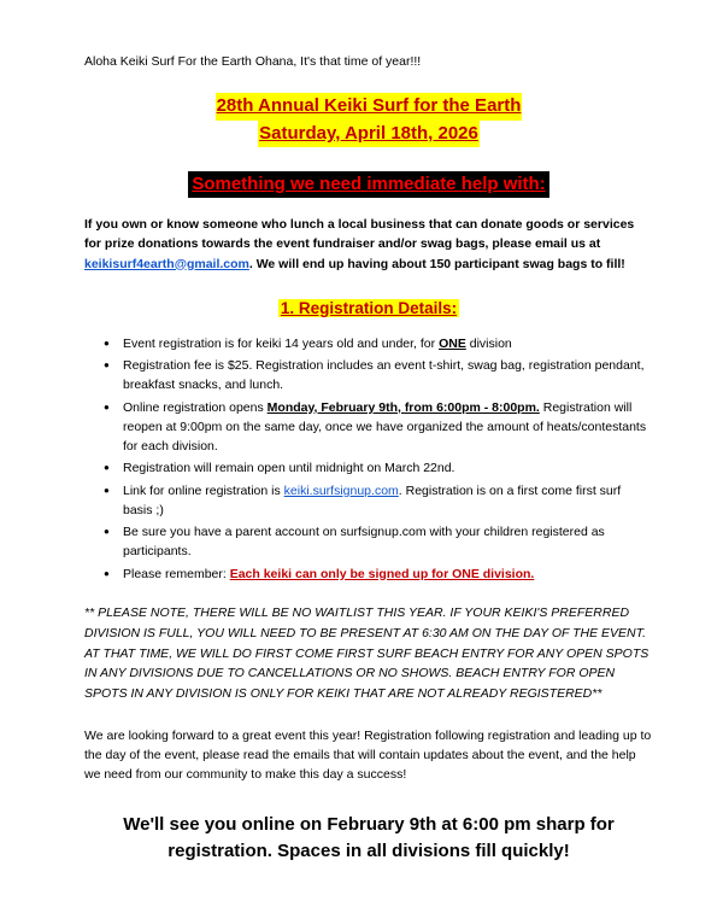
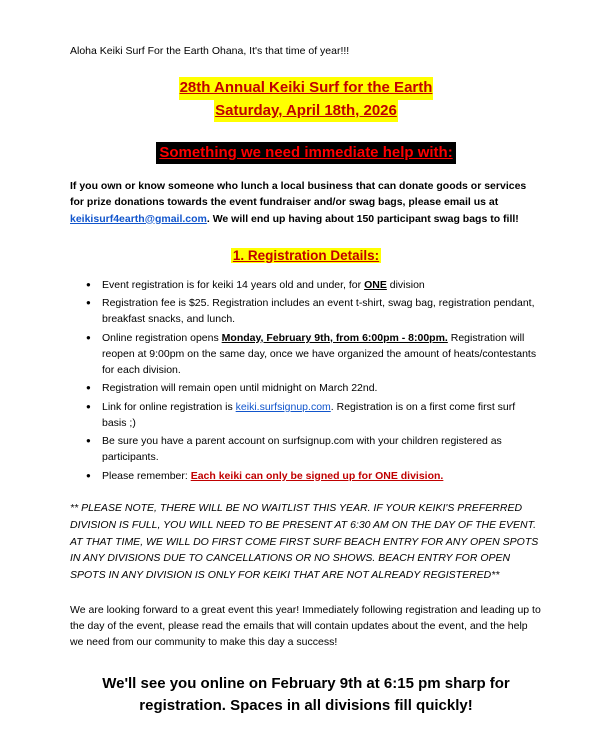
  Aloha Keiki Surf For the Earth Ohana, It's that time of year!!!
  28th Annual Keiki Surf for the Earth
  Saturday, April 18th, 2026
  Something we need immediate help with:
  If you own or know someone who lunch a local business that can donate goods or services for prize donations towards the event fundraiser and/or swag bags, please email us at keikisurf4earth@gmail.com. We will end up having about 150 participant swag bags to fill!
  1. Registration Details:
  Event registration is for keiki 14 years old and under, for ONE division
  Registration fee is $25. Registration includes an event t-shirt, swag bag, registration pendant, breakfast snacks, and lunch.
  Online registration opens Monday, February 9th, from 6:00pm - 8:00pm. Registration will reopen at 9:00pm on the same day, once we have organized the amount of heats/contestants for each division.
  Registration will remain open until midnight on March 22nd.
  Link for online registration is keiki.surfsignup.com. Registration is on a first come first surf basis ;)
  Be sure you have a parent account on surfsignup.com with your children registered as participants.
  Please remember: Each keiki can only be signed up for ONE division.
  ** PLEASE NOTE, THERE WILL BE NO WAITLIST THIS YEAR. IF YOUR KEIKI'S PREFERRED DIVISION IS FULL, YOU WILL NEED TO BE PRESENT AT 6:30 AM ON THE DAY OF THE EVENT. AT THAT TIME, WE WILL DO FIRST COME FIRST SURF BEACH ENTRY FOR ANY OPEN SPOTS IN ANY DIVISIONS DUE TO CANCELLATIONS OR NO SHOWS. BEACH ENTRY FOR OPEN SPOTS IN ANY DIVISION IS ONLY FOR KEIKI THAT ARE NOT ALREADY REGISTERED**
- We are looking forward to a great event this year! Registration following registration and leading up to the day of the event, please read the emails that will contain updates about the event, and the help we need from our community to make this day a success!
+ We are looking forward to a great event this year! Immediately following registration and leading up to the day of the event, please read the emails that will contain updates about the event, and the help we need from our community to make this day a success!
- We'll see you online on February 9th at 6:00 pm sharp for registration. Spaces in all divisions fill quickly!
+ We'll see you online on February 9th at 6:15 pm sharp for registration. Spaces in all divisions fill quickly!
